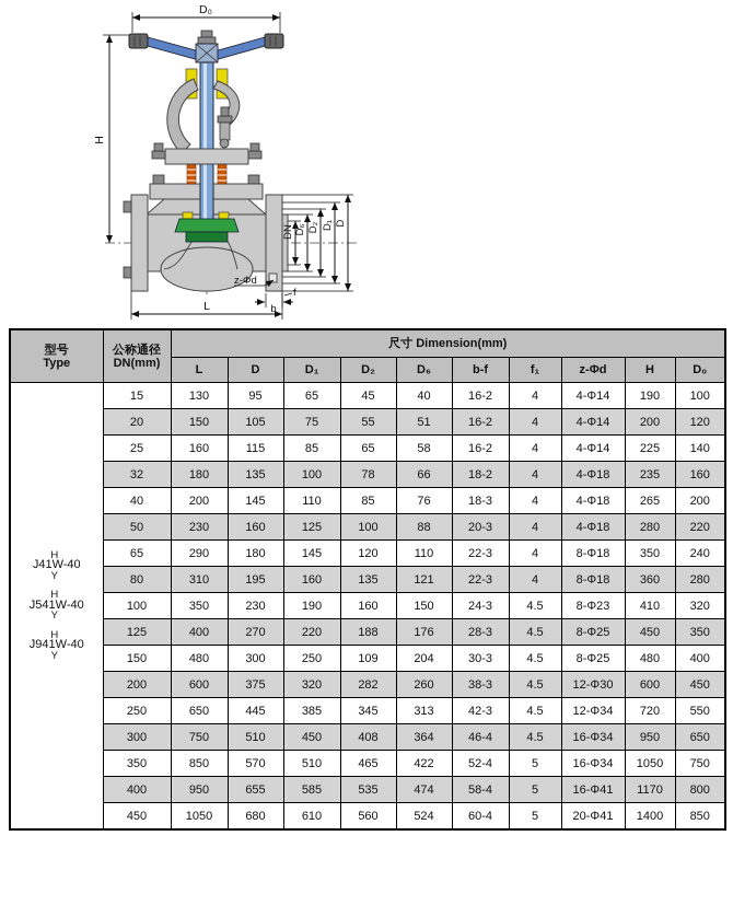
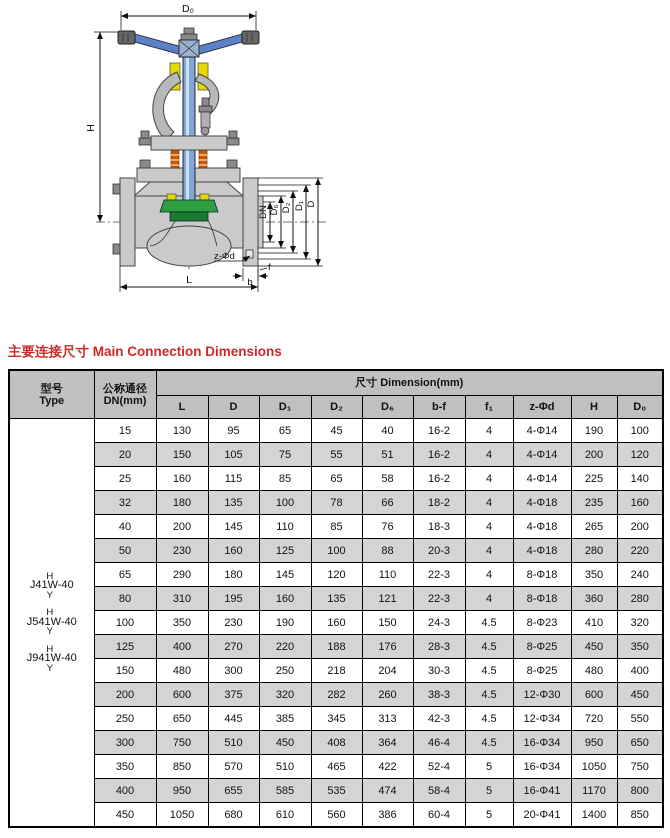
  D₀
+ 主要连接尺寸 Main Connection Dimensions
  型号 Type	公称通径 DN(mm)	尺寸 Dimension(mm)
  L	D	D₁	D₂	D₆	b-f	f₁	z-Φd	H	D₀
  HJ41W-40YHJ541W-40YHJ941W-40Y	15	130	95	65	45	40	16-2	4	4-Φ14	190	100
  20	150	105	75	55	51	16-2	4	4-Φ14	200	120
  25	160	115	85	65	58	16-2	4	4-Φ14	225	140
  32	180	135	100	78	66	18-2	4	4-Φ18	235	160
  40	200	145	110	85	76	18-3	4	4-Φ18	265	200
  50	230	160	125	100	88	20-3	4	4-Φ18	280	220
  65	290	180	145	120	110	22-3	4	8-Φ18	350	240
  80	310	195	160	135	121	22-3	4	8-Φ18	360	280
  100	350	230	190	160	150	24-3	4.5	8-Φ23	410	320
  125	400	270	220	188	176	28-3	4.5	8-Φ25	450	350
- 150	480	300	250	109	204	30-3	4.5	8-Φ25	480	400
+ 150	480	300	250	218	204	30-3	4.5	8-Φ25	480	400
  200	600	375	320	282	260	38-3	4.5	12-Φ30	600	450
  250	650	445	385	345	313	42-3	4.5	12-Φ34	720	550
  300	750	510	450	408	364	46-4	4.5	16-Φ34	950	650
  350	850	570	510	465	422	52-4	5	16-Φ34	1050	750
  400	950	655	585	535	474	58-4	5	16-Φ41	1170	800
- 450	1050	680	610	560	524	60-4	5	20-Φ41	1400	850
+ 450	1050	680	610	560	386	60-4	5	20-Φ41	1400	850
